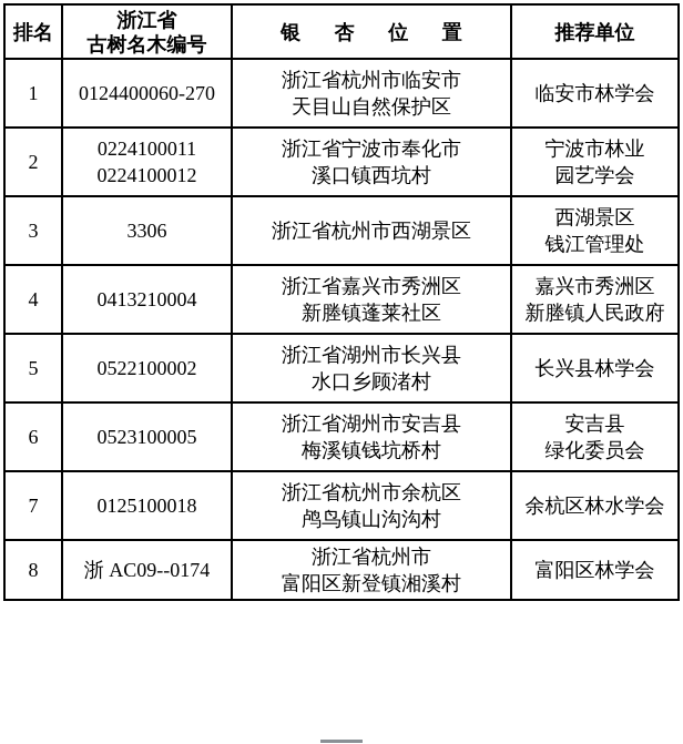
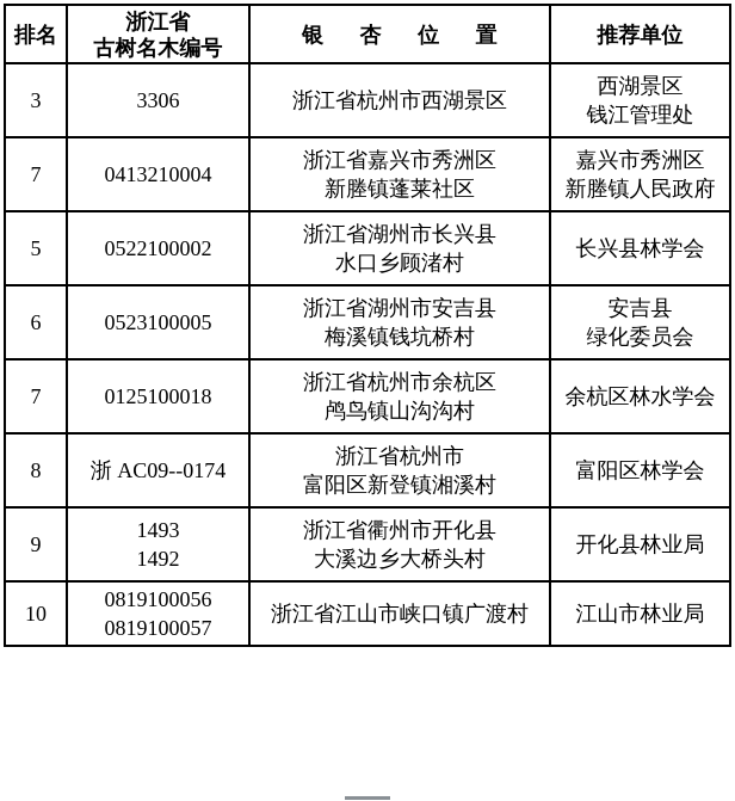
  排名	浙江省 古树名木编号	银 杏 位 置	推荐单位
- 1	0124400060-270	浙江省杭州市临安市天目山自然保护区	临安市林学会
- 2	02241000110224100012	浙江省宁波市奉化市溪口镇西坑村	宁波市林业园艺学会
  3	3306	浙江省杭州市西湖景区	西湖景区钱江管理处
- 4	0413210004	浙江省嘉兴市秀洲区新塍镇蓬莱社区	嘉兴市秀洲区新塍镇人民政府
+ 7	0413210004	浙江省嘉兴市秀洲区新塍镇蓬莱社区	嘉兴市秀洲区新塍镇人民政府
  5	0522100002	浙江省湖州市长兴县水口乡顾渚村	长兴县林学会
  6	0523100005	浙江省湖州市安吉县梅溪镇钱坑桥村	安吉县绿化委员会
  7	0125100018	浙江省杭州市余杭区鸬鸟镇山沟沟村	余杭区林水学会
  8	浙 AC09--0174	浙江省杭州市富阳区新登镇湘溪村	富阳区林学会
+ 9	14931492	浙江省衢州市开化县大溪边乡大桥头村	开化县林业局
+ 10	08191000560819100057	浙江省江山市峡口镇广渡村	江山市林业局
